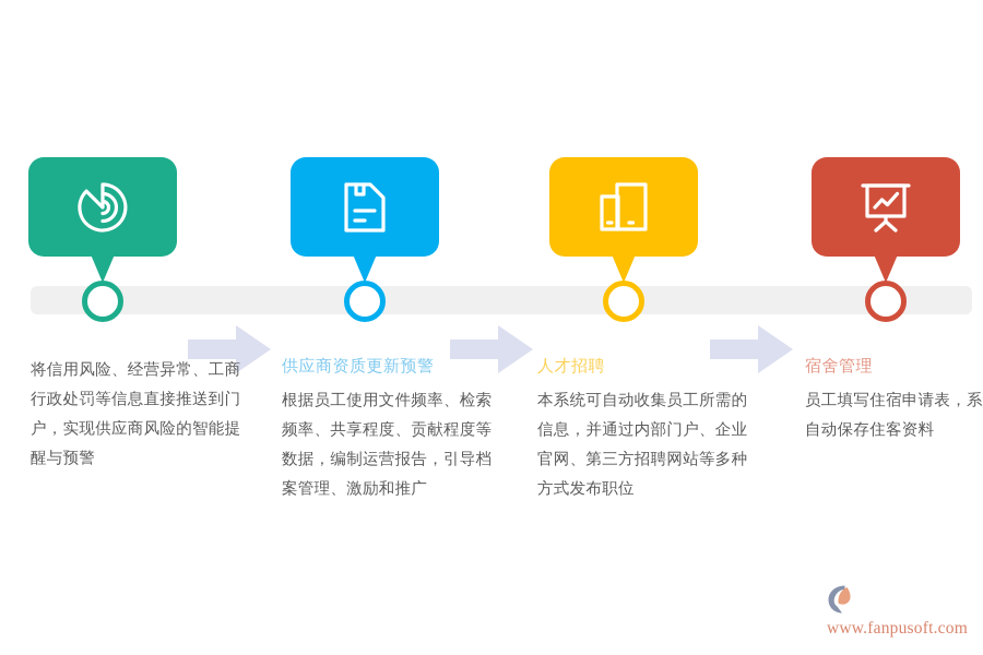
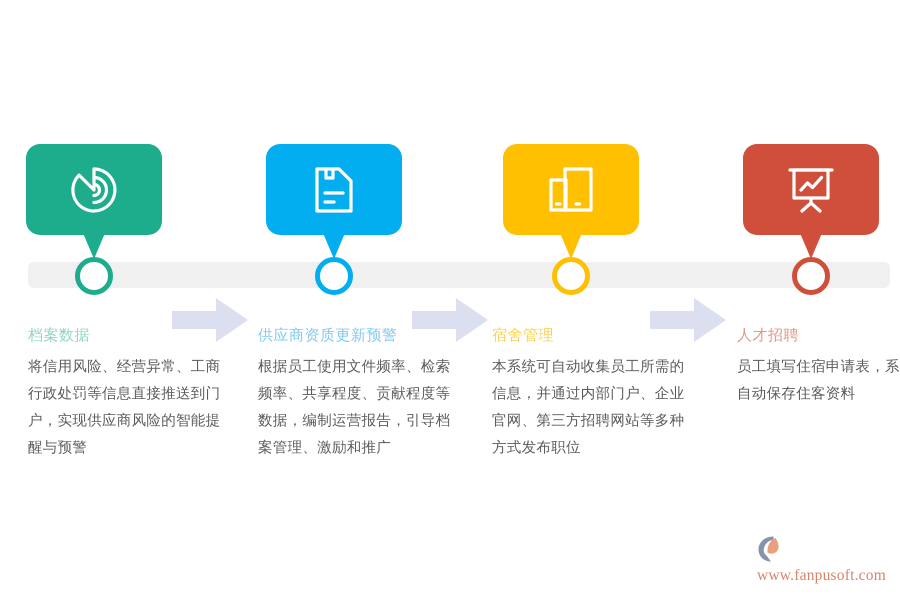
+ 档案数据
  将信用风险、经营异常、工商行政处罚等信息直接推送到门户，实现供应商风险的智能提醒与预警
  供应商资质更新预警
  根据员工使用文件频率、检索频率、共享程度、贡献程度等数据，编制运营报告，引导档案管理、激励和推广
- 人才招聘
+ 宿舍管理
  本系统可自动收集员工所需的信息，并通过内部门户、企业官网、第三方招聘网站等多种方式发布职位
- 宿舍管理
+ 人才招聘
  员工填写住宿申请表，系自动保存住客资料
  www.fanpusoft.com
